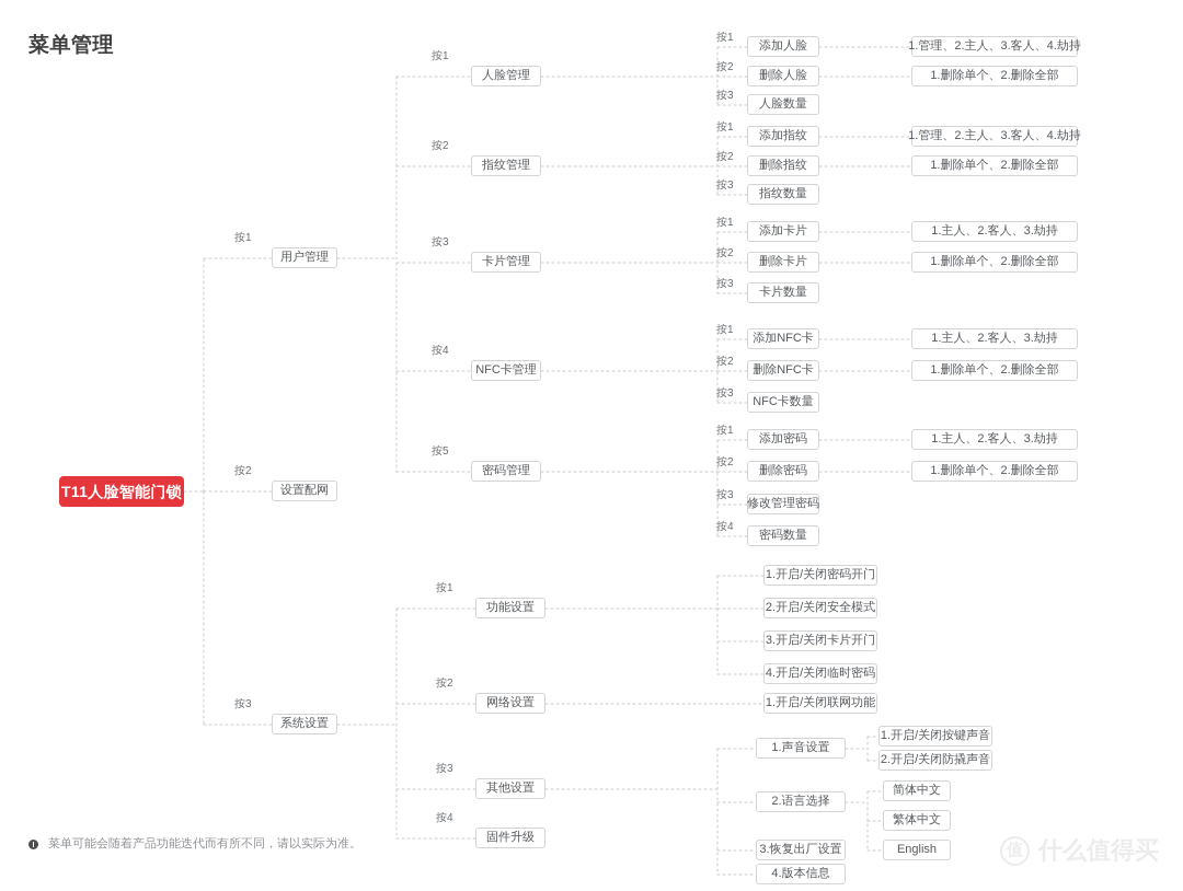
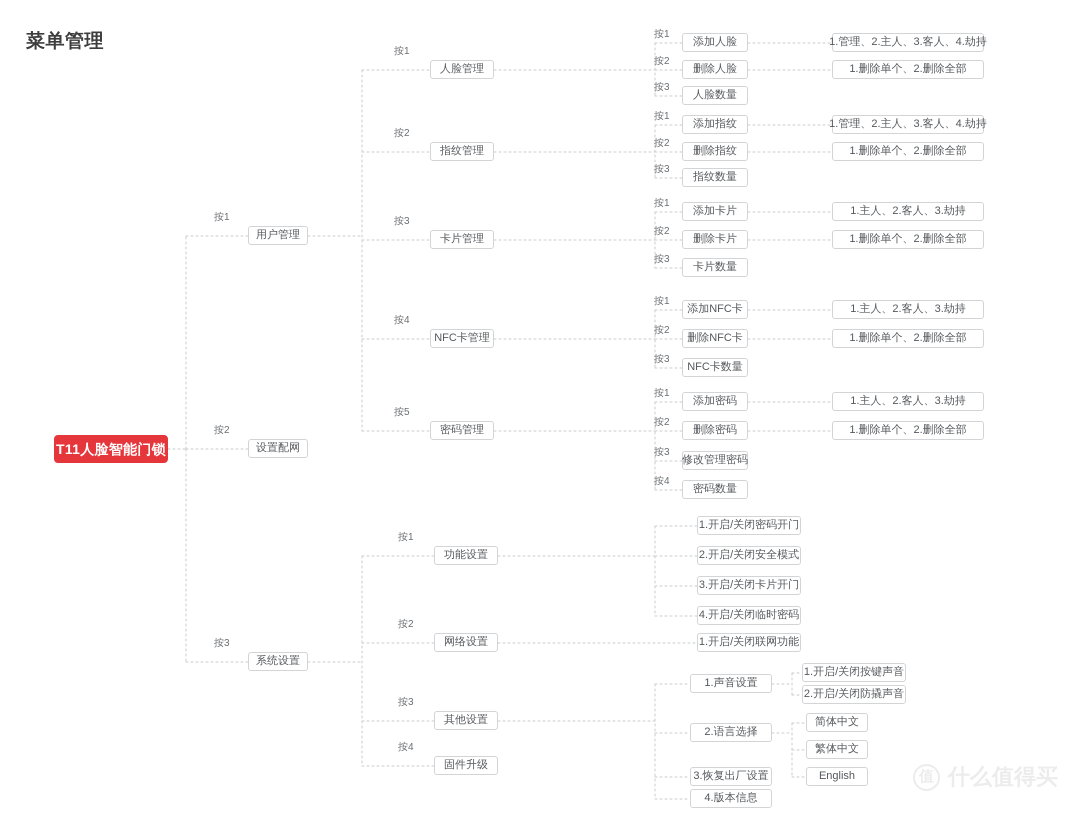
  菜单管理
  T11人脸智能门锁
  按1
  用户管理
  按2
  设置配网
  按3
  系统设置
  按1
  人脸管理
  按2
  指纹管理
  按3
  卡片管理
  按4
  NFC卡管理
  按5
  密码管理
  按1
  功能设置
  按2
  网络设置
  按3
  其他设置
  按4
  固件升级
  按1
  添加人脸
  按2
  删除人脸
  按3
  人脸数量
  按1
  添加指纹
  按2
  删除指纹
  按3
  指纹数量
  按1
  添加卡片
  按2
  删除卡片
  按3
  卡片数量
  按1
  添加NFC卡
  按2
  删除NFC卡
  按3
  NFC卡数量
  按1
  添加密码
  按2
  删除密码
  按3
  修改管理密码
  按4
  密码数量
  1.开启/关闭密码开门
  2.开启/关闭安全模式
  3.开启/关闭卡片开门
  4.开启/关闭临时密码
  1.开启/关闭联网功能
  1.声音设置
  2.语言选择
  3.恢复出厂设置
  4.版本信息
  1.管理、2.主人、3.客人、4.劫持
  1.删除单个、2.删除全部
  1.管理、2.主人、3.客人、4.劫持
  1.删除单个、2.删除全部
  1.主人、2.客人、3.劫持
  1.删除单个、2.删除全部
  1.主人、2.客人、3.劫持
  1.删除单个、2.删除全部
  1.主人、2.客人、3.劫持
  1.删除单个、2.删除全部
  1.开启/关闭按键声音
  2.开启/关闭防撬声音
  简体中文
  繁体中文
  English
- 菜单可能会随着产品功能迭代而有所不同，请以实际为准。
